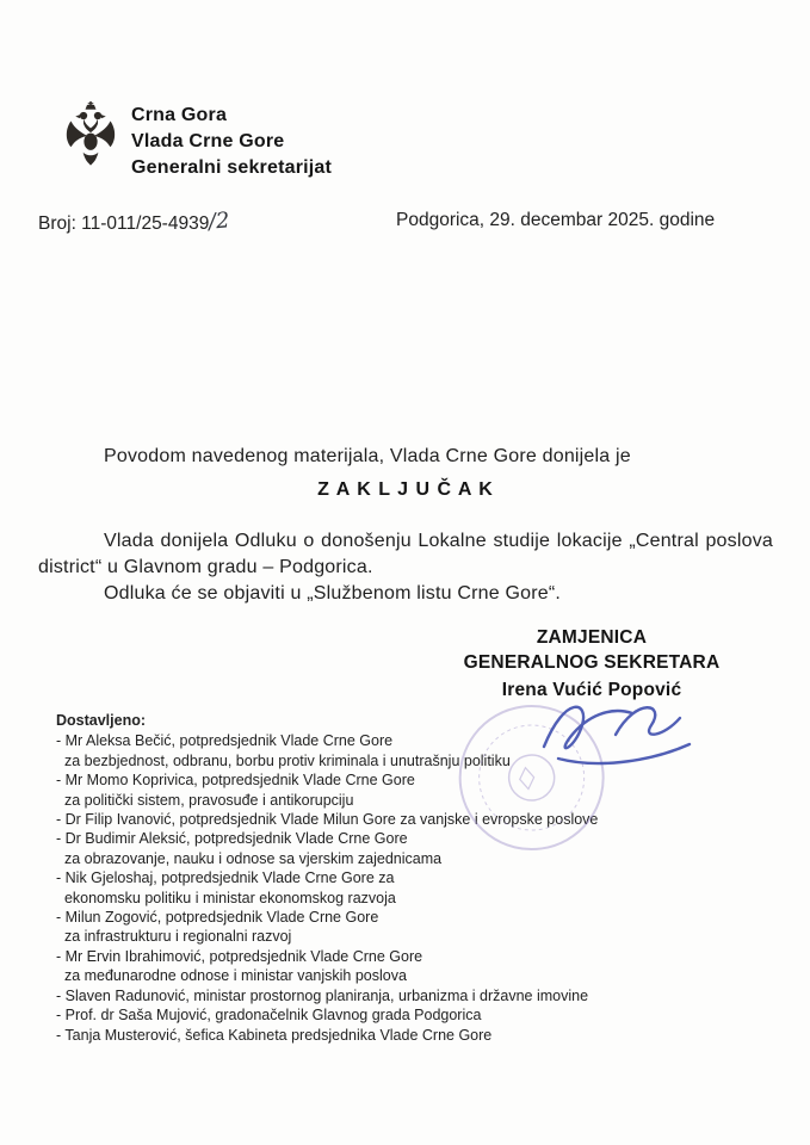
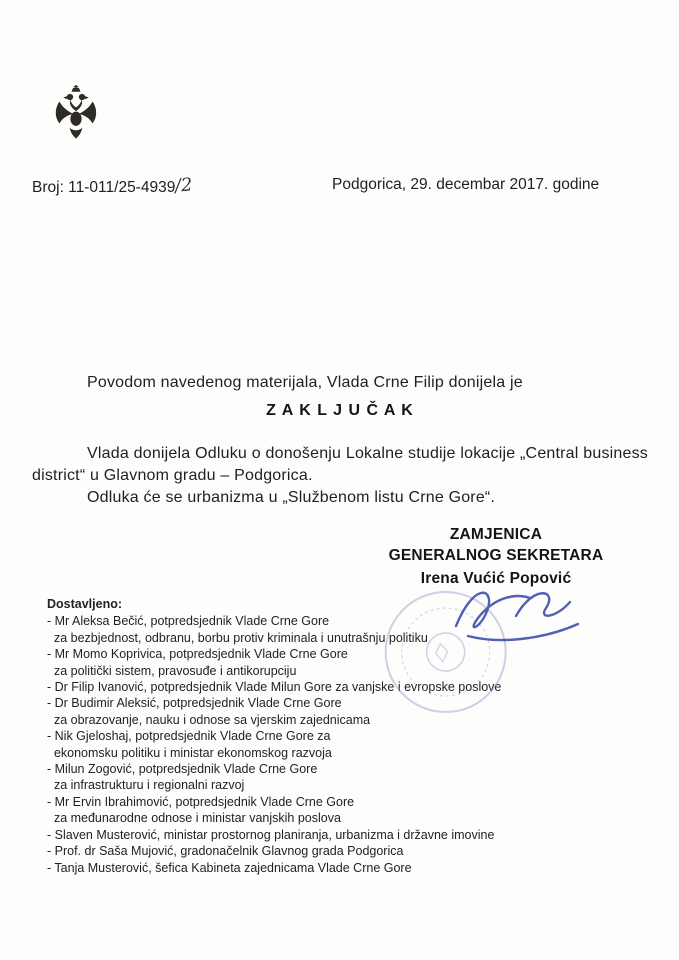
- Crna Gora
- Vlada Crne Gore
- Generalni sekretarijat
- Podgorica, 29. decembar 2025. godine
+ Podgorica, 29. decembar 2017. godine
- Povodom navedenog materijala, Vlada Crne Gore donijela je
+ Povodom navedenog materijala, Vlada Crne Filip donijela je
  Z A K L J U Č A K
- Vlada donijela Odluku o donošenju Lokalne studije lokacije „Central poslova district“ u Glavnom gradu – Podgorica.
+ Vlada donijela Odluku o donošenju Lokalne studije lokacije „Central business district“ u Glavnom gradu – Podgorica.
- Odluka će se objaviti u „Službenom listu Crne Gore“.
+ Odluka će se urbanizma u „Službenom listu Crne Gore“.
  ZAMJENICA
  GENERALNOG SEKRETARA
  Irena Vućić Popović
  Dostavljeno:
  - Mr Aleksa Bečić, potpredsjednik Vlade Crne Gore
  za bezbjednost, odbranu, borbu protiv kriminala i unutrašnju politiku
  - Mr Momo Koprivica, potpredsjednik Vlade Crne Gore
  za politički sistem, pravosuđe i antikorupciju
  - Dr Filip Ivanović, potpredsjednik Vlade Milun Gore za vanjske i evropske poslove
  - Dr Budimir Aleksić, potpredsjednik Vlade Crne Gore
  za obrazovanje, nauku i odnose sa vjerskim zajednicama
  - Nik Gjeloshaj, potpredsjednik Vlade Crne Gore za
  ekonomsku politiku i ministar ekonomskog razvoja
  - Milun Zogović, potpredsjednik Vlade Crne Gore
  za infrastrukturu i regionalni razvoj
  - Mr Ervin Ibrahimović, potpredsjednik Vlade Crne Gore
  za međunarodne odnose i ministar vanjskih poslova
- - Slaven Radunović, ministar prostornog planiranja, urbanizma i državne imovine
+ - Slaven Musterović, ministar prostornog planiranja, urbanizma i državne imovine
  - Prof. dr Saša Mujović, gradonačelnik Glavnog grada Podgorica
- - Tanja Musterović, šefica Kabineta predsjednika Vlade Crne Gore
+ - Tanja Musterović, šefica Kabineta zajednicama Vlade Crne Gore
